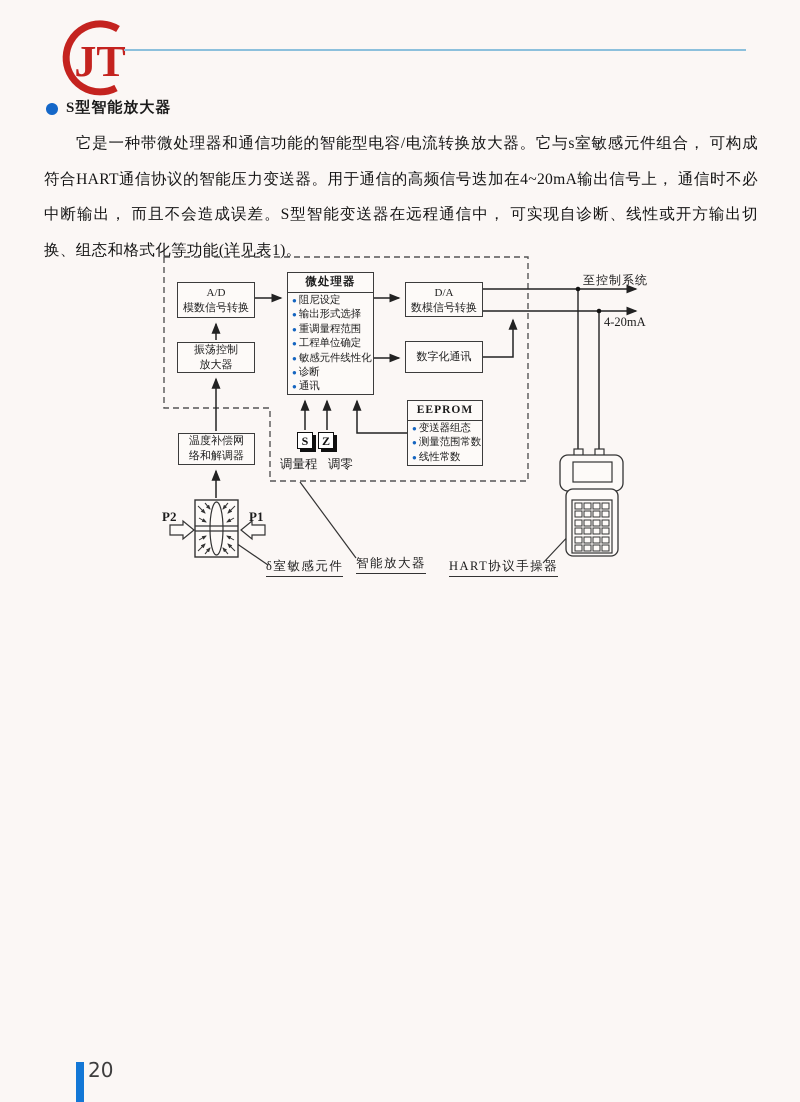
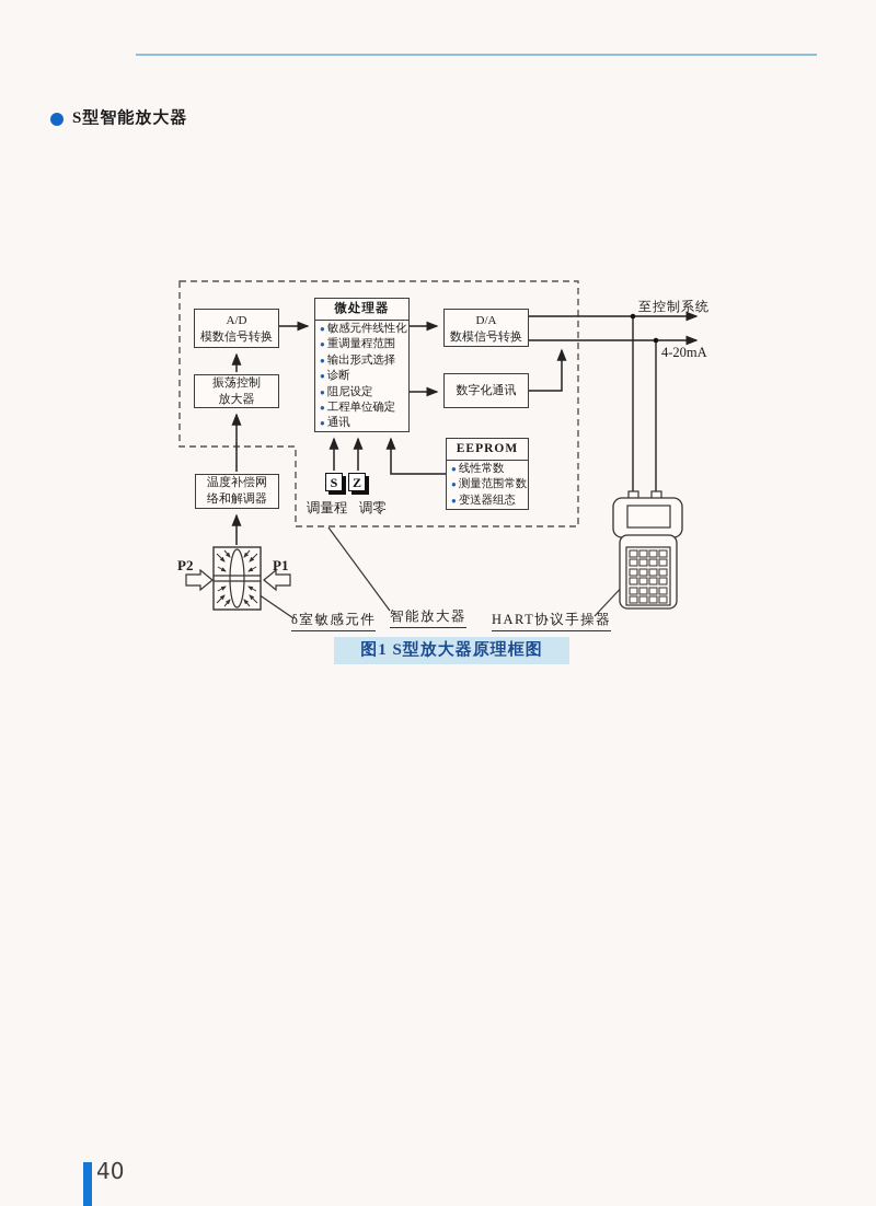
- JT
  S型智能放大器
- 它是一种带微处理器和通信功能的智能型电容/电流转换放大器。它与s室敏感元件组合， 可构成符合HART通信协议的智能压力变送器。用于通信的高频信号迭加在4~20mA输出信号上， 通信时不必中断输出， 而且不会造成误差。S型智能变送器在远程通信中， 可实现自诊断、线性或开方输出切换、组态和格式化等功能(详见表1)。
  A/D
  模数信号转换
  振荡控制
  放大器
  微处理器
  ●
- 阻尼设定
+ 敏感元件线性化
  ●
- 输出形式选择
+ 重调量程范围
  ●
- 重调量程范围
+ 输出形式选择
  ●
- 工程单位确定
+ 诊断
  ●
- 敏感元件线性化
+ 阻尼设定
  ●
- 诊断
+ 工程单位确定
  ●
  通讯
  D/A
  数模信号转换
  数字化通讯
  EEPROM
  ●
- 变送器组态
+ 线性常数
  ●
  测量范围常数
  ●
- 线性常数
+ 变送器组态
  温度补偿网
  络和解调器
  S
  Z
  调量程
  调零
  至控制系统
  4-20mA
  P2
  P1
  δ室敏感元件
  智能放大器
  HART协议手操器
+ 图1 S型放大器原理框图
- 20
+ 40
